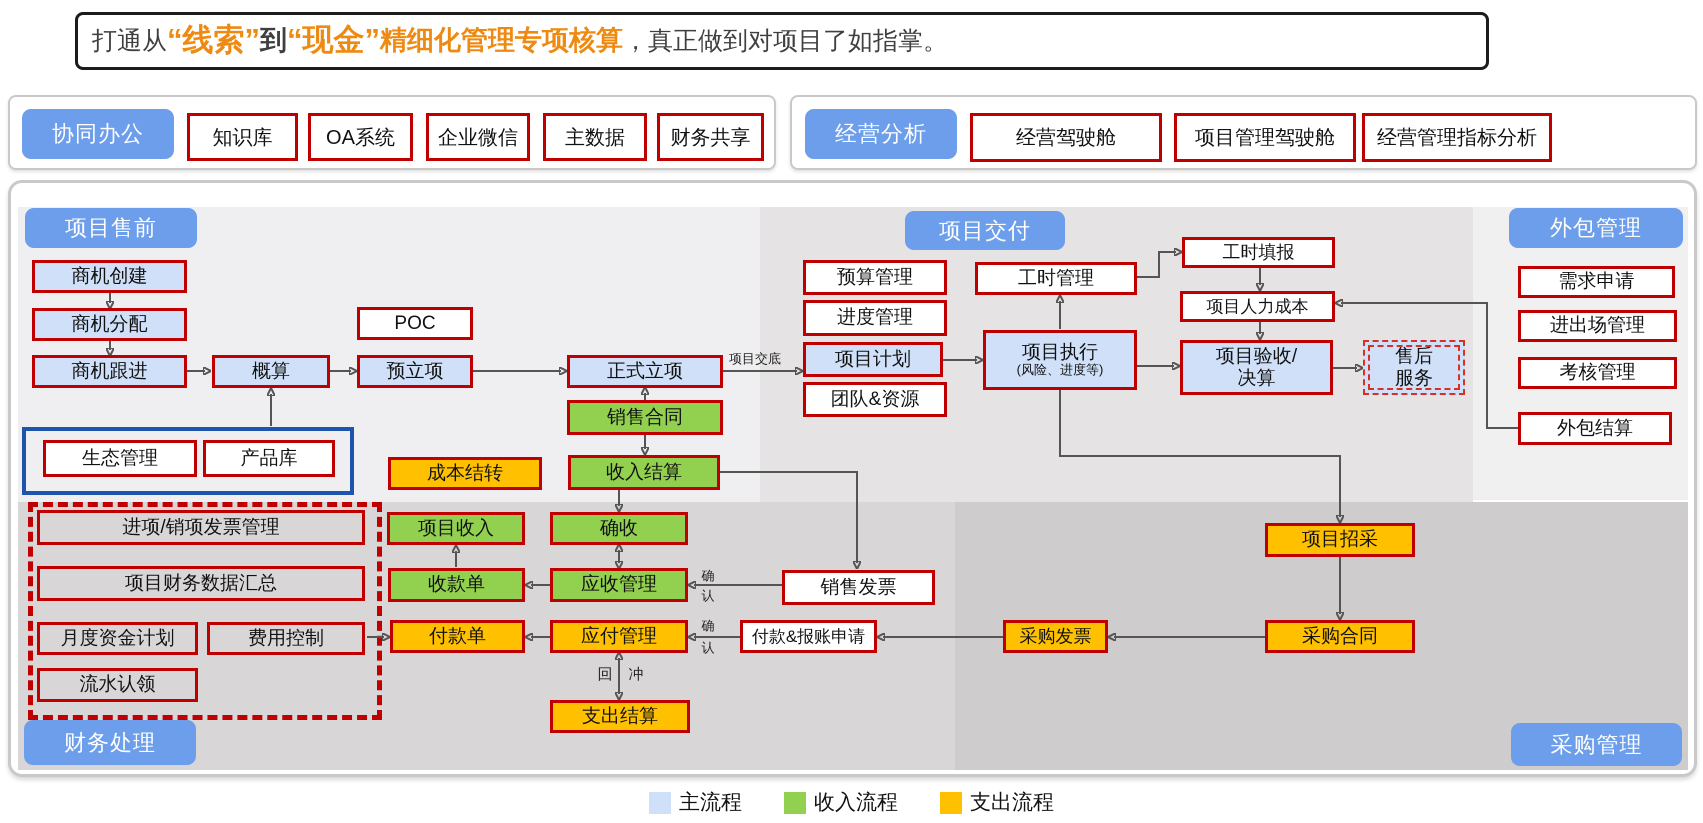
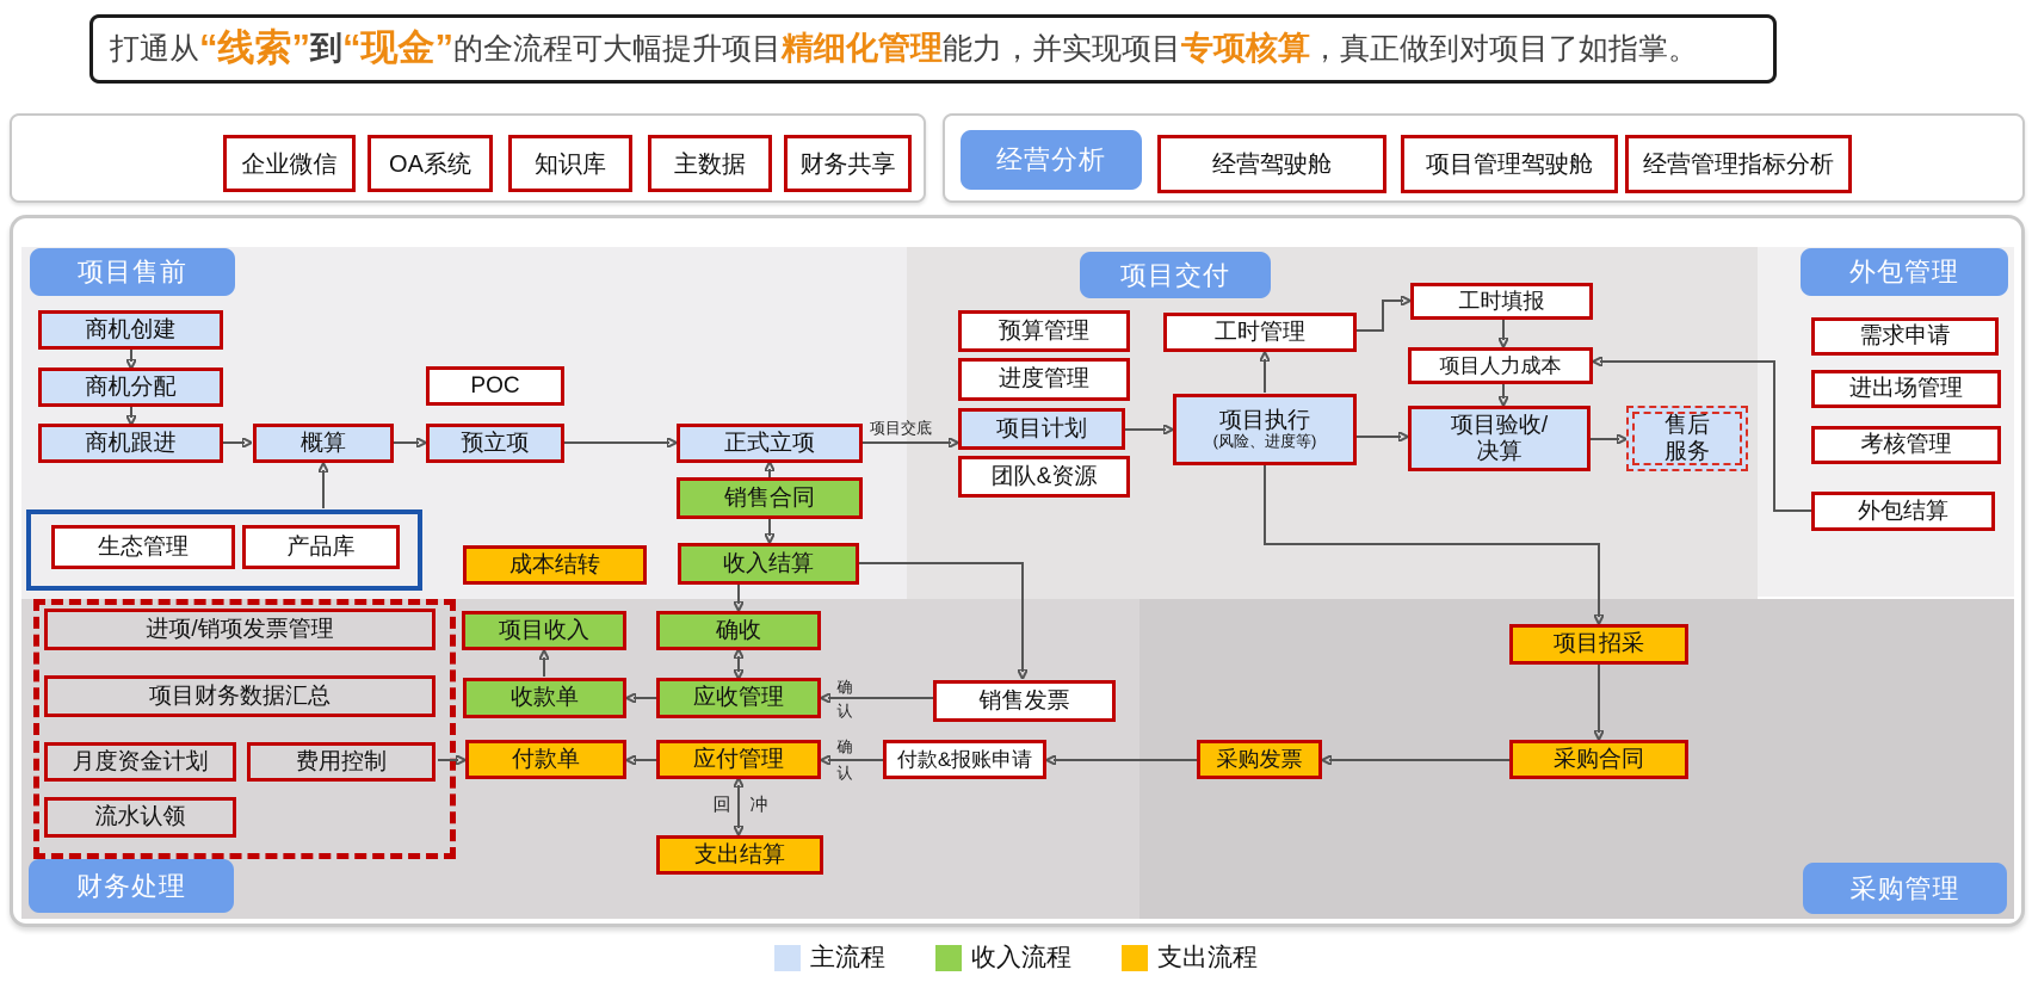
  打通从
  “线索”
  到
  “现金”
+ 的全流程可大幅提升项目
  精细化管理
+ 能力，并实现项目
  专项核算
  ，真正做到对项目了如指掌。
- 协同办公
- 知识库
+ 企业微信
  OA系统
- 企业微信
+ 知识库
  主数据
  财务共享
  经营分析
  经营驾驶舱
  项目管理驾驶舱
  经营管理指标分析
  项目售前
  项目交付
  外包管理
  财务处理
  采购管理
  商机创建
  商机分配
  商机跟进
  概算
  POC
  预立项
  正式立项
  生态管理
  产品库
  销售合同
  成本结转
  收入结算
  项目收入
  确收
  收款单
  应收管理
  销售发票
  付款单
  应付管理
  付款&报账申请
  支出结算
  预算管理
  进度管理
  项目计划
  团队&资源
  工时管理
  项目执行
  (风险、进度等)
  工时填报
  项目人力成本
  项目验收/
  决算
  售后
  服务
  需求申请
  进出场管理
  考核管理
  外包结算
  进项/销项发票管理
  项目财务数据汇总
  月度资金计划
  费用控制
  流水认领
  项目招采
  采购合同
  采购发票
  项目交底
  确
  认
  确
  认
  回
  冲
  主流程
  收入流程
  支出流程
